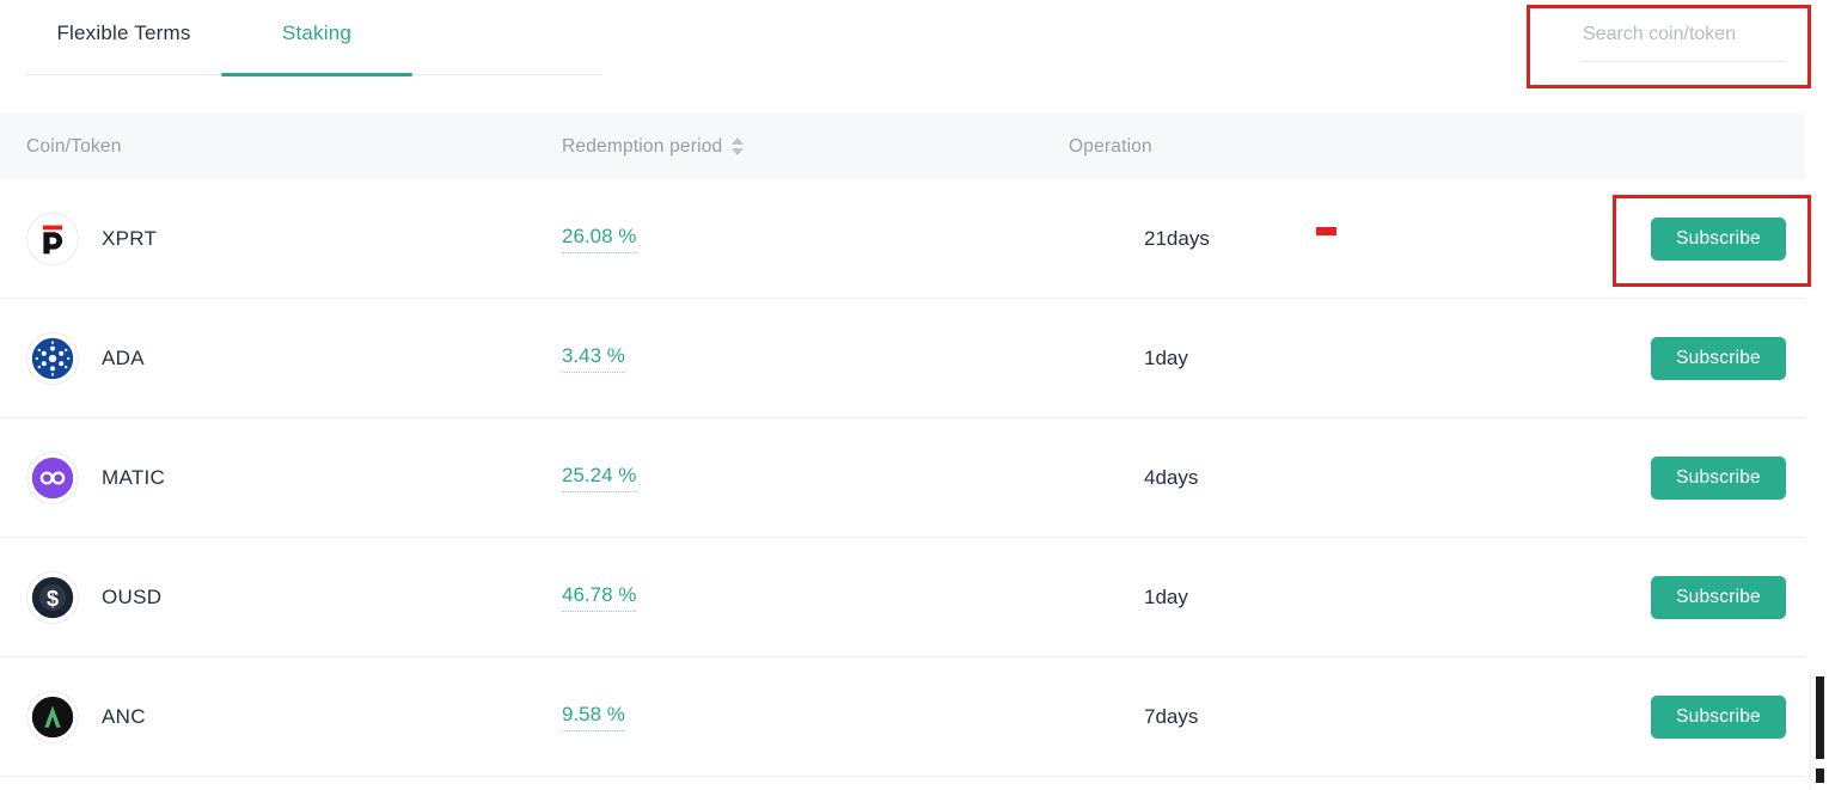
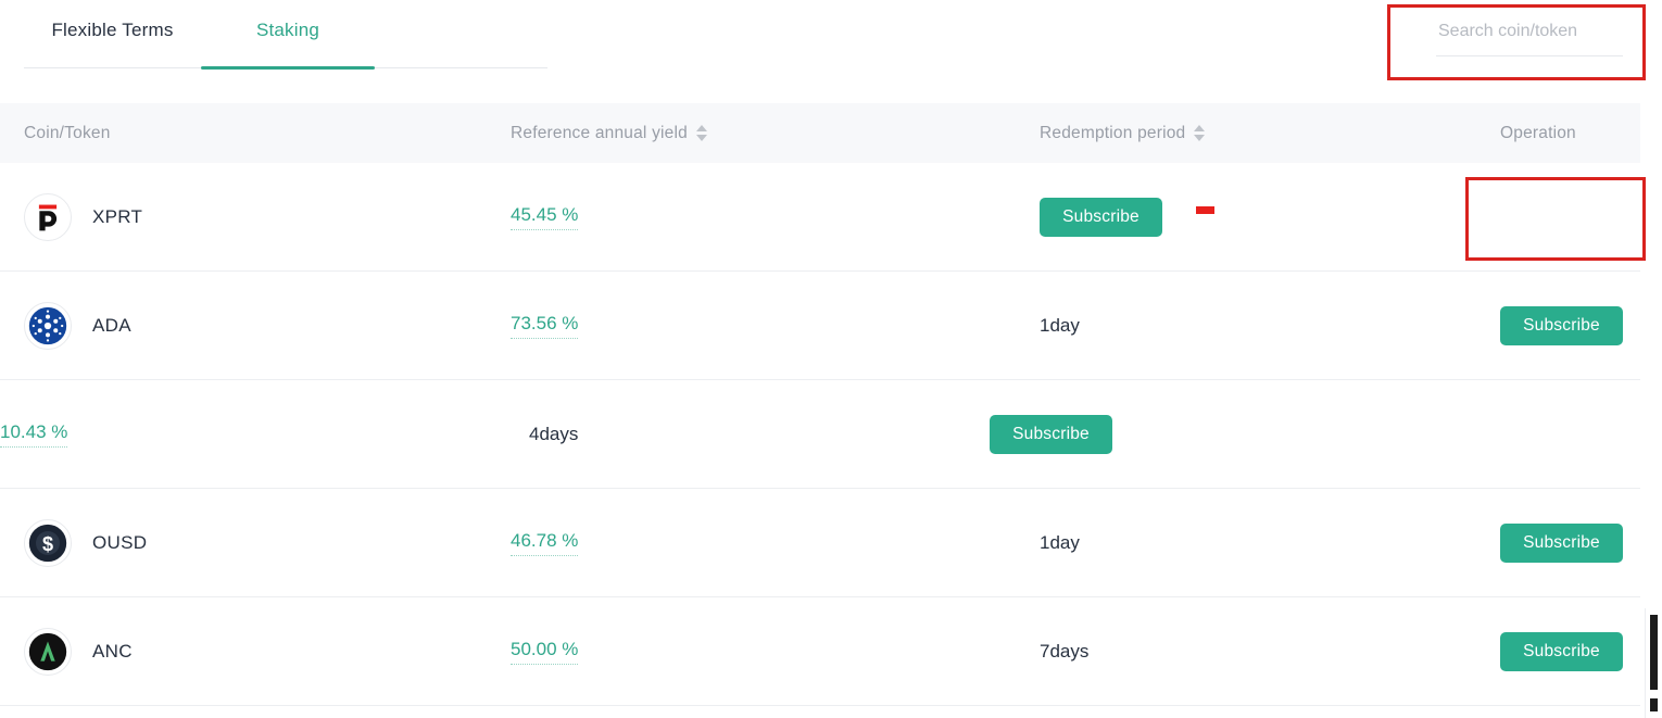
  Flexible Terms
  Staking
  Search coin/token
  Coin/Token
+ Reference annual yield
  Redemption period
  Operation
  XPRT
- 26.08 %
+ 45.45 %
- 21days
  Subscribe
  ADA
- 3.43 %
+ 73.56 %
  1day
  Subscribe
- MATIC
- 25.24 %
+ 10.43 %
  4days
  Subscribe
  $
  OUSD
  46.78 %
  1day
  Subscribe
  ANC
- 9.58 %
+ 50.00 %
  7days
  Subscribe
